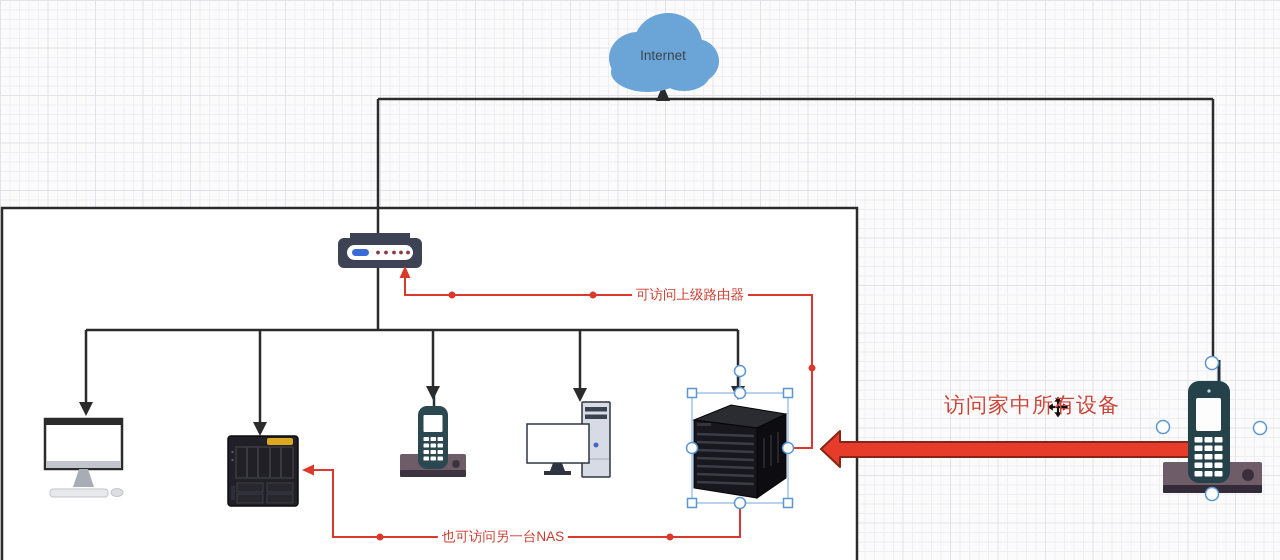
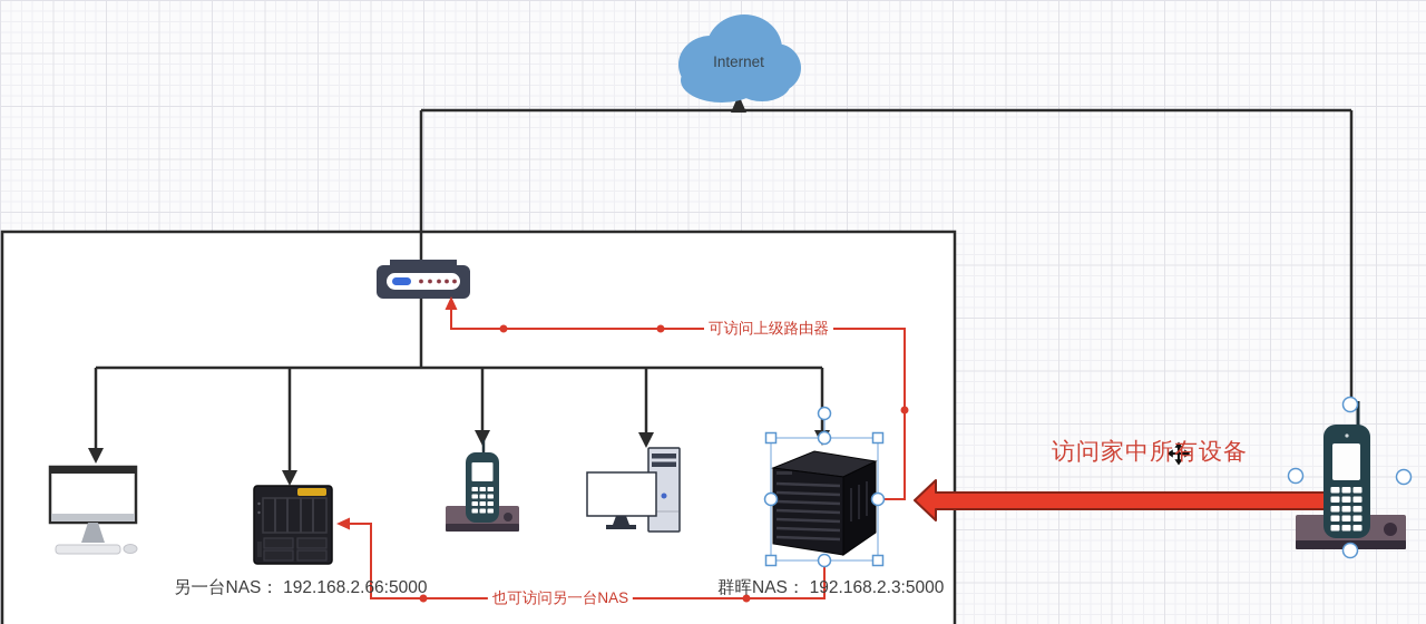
  Internet
+ 另一台NAS： 192.168.2.66:5000
+ 群晖NAS： 192.168.2.3:5000
  可访问上级路由器
  也可访问另一台NAS
  访问家中所有设备
